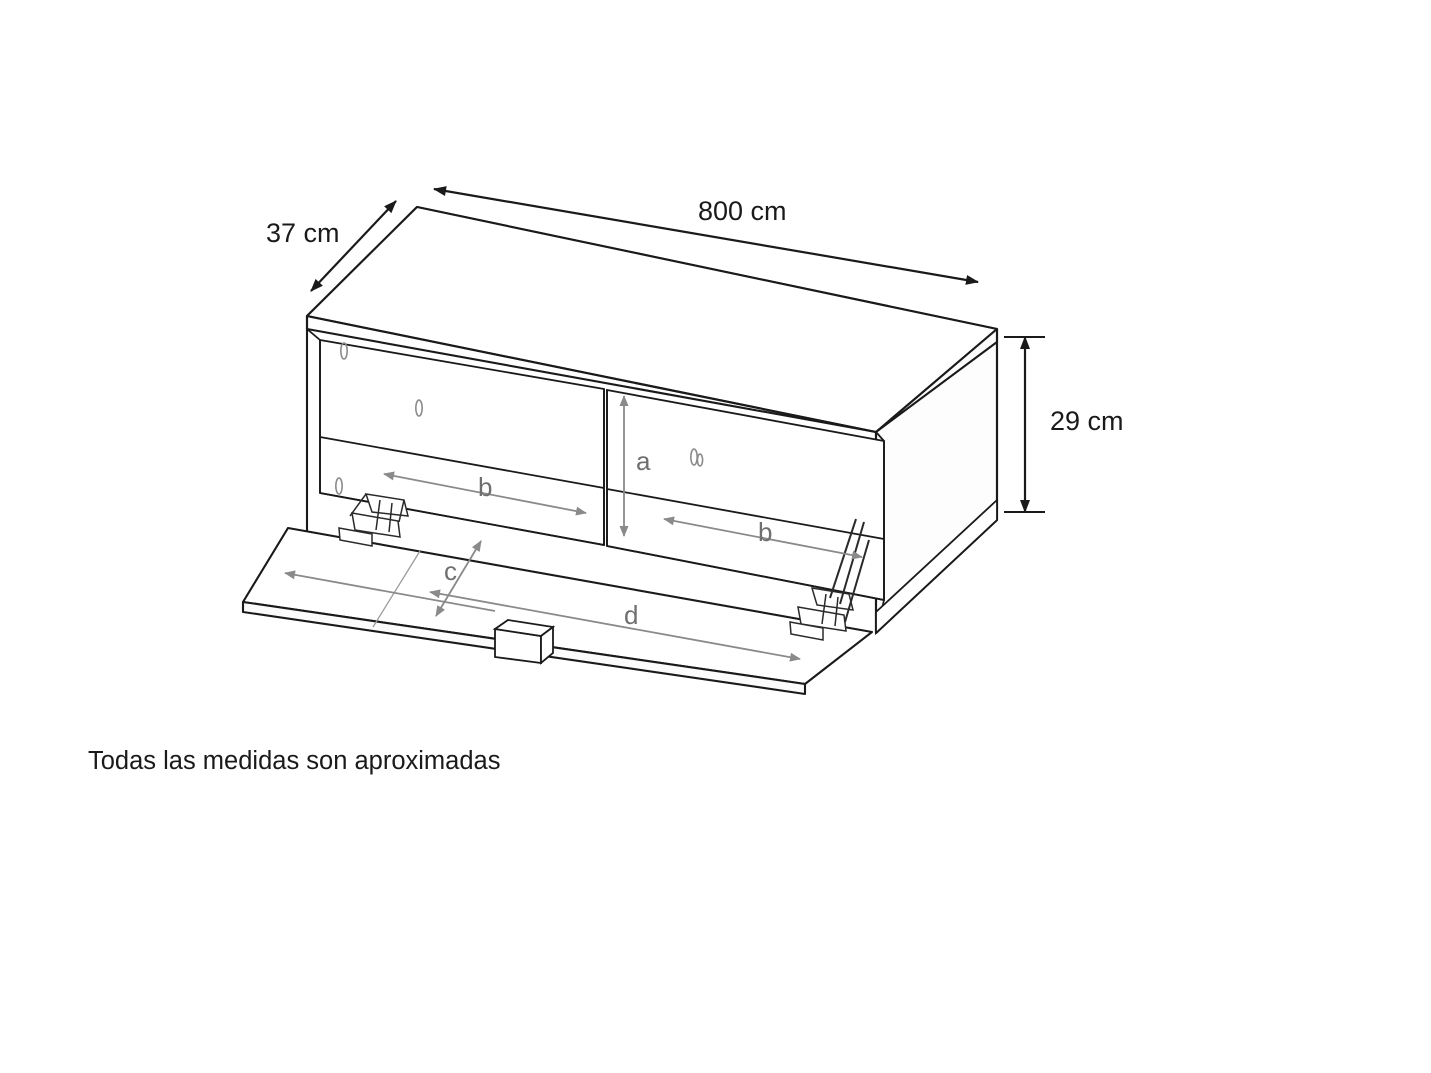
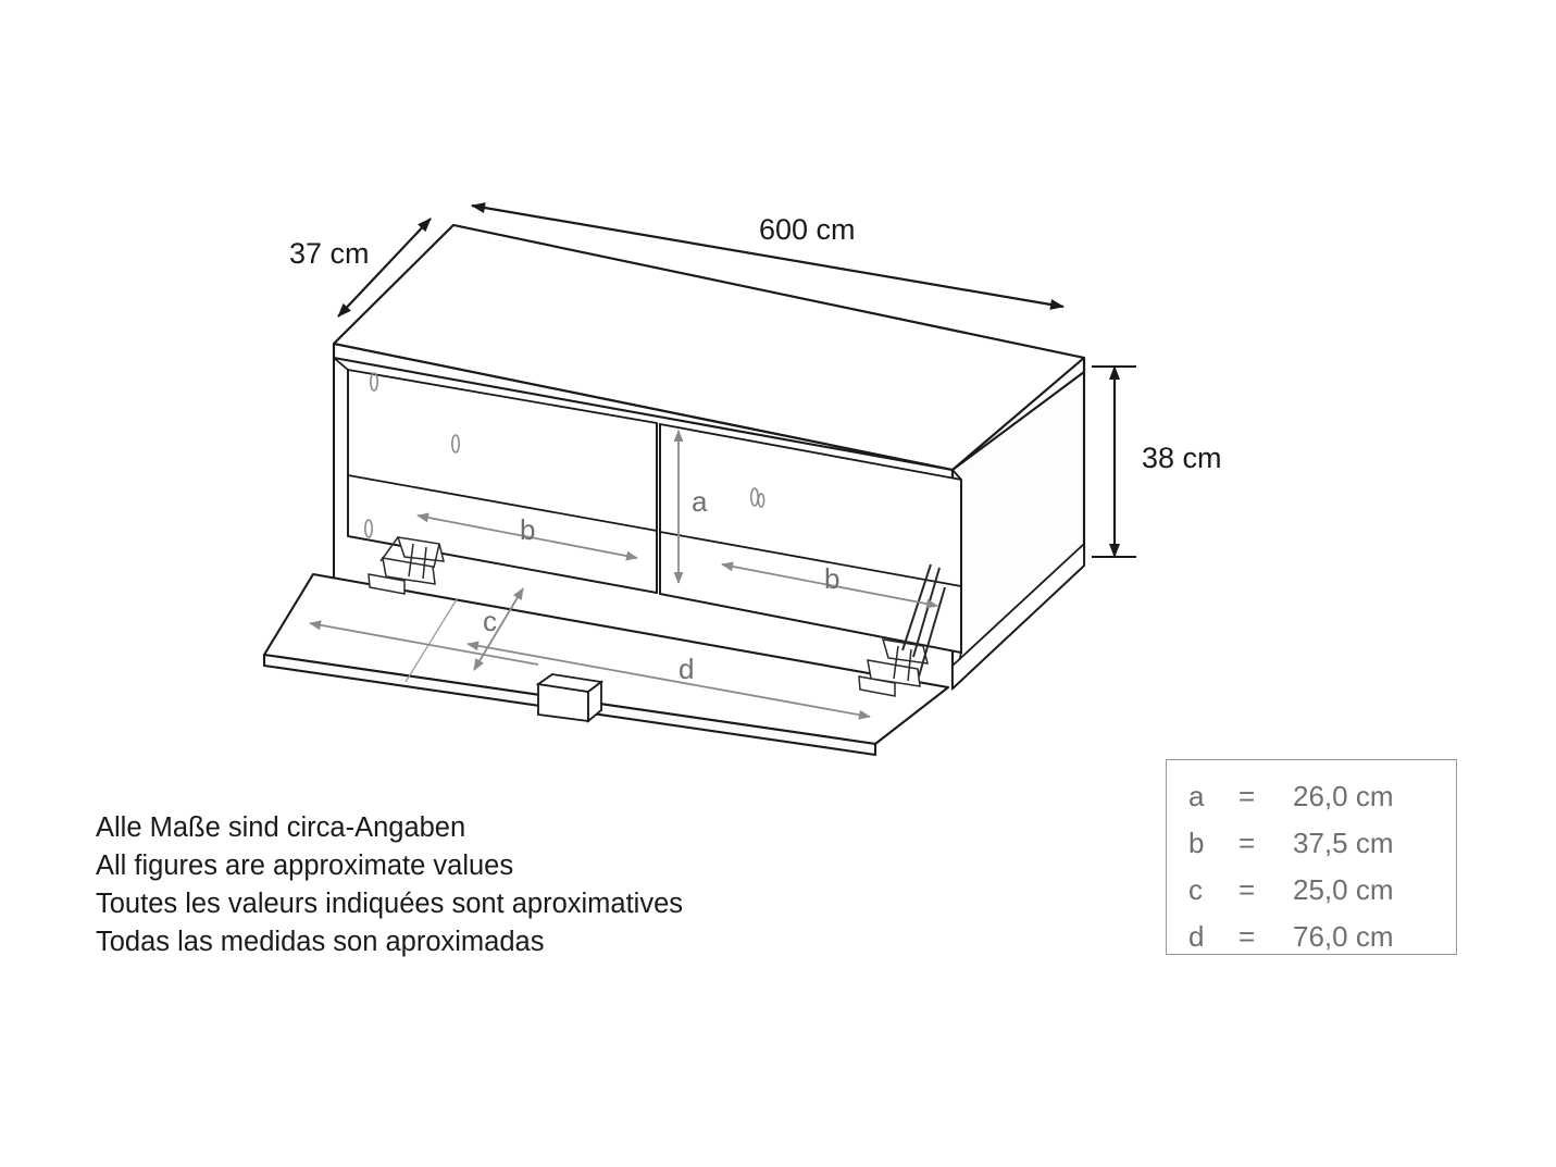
- 800 cm
+ 600 cm
  37 cm
- 29 cm
+ 38 cm
  a
  b
  b
  c
  d
+ Alle Maße sind circa-Angaben
+ All figures are approximate values
+ Toutes les valeurs indiquées sont aproximatives
  Todas las medidas son aproximadas
+ a	=	26,0 cm
+ b	=	37,5 cm
+ c	=	25,0 cm
+ d	=	76,0 cm
